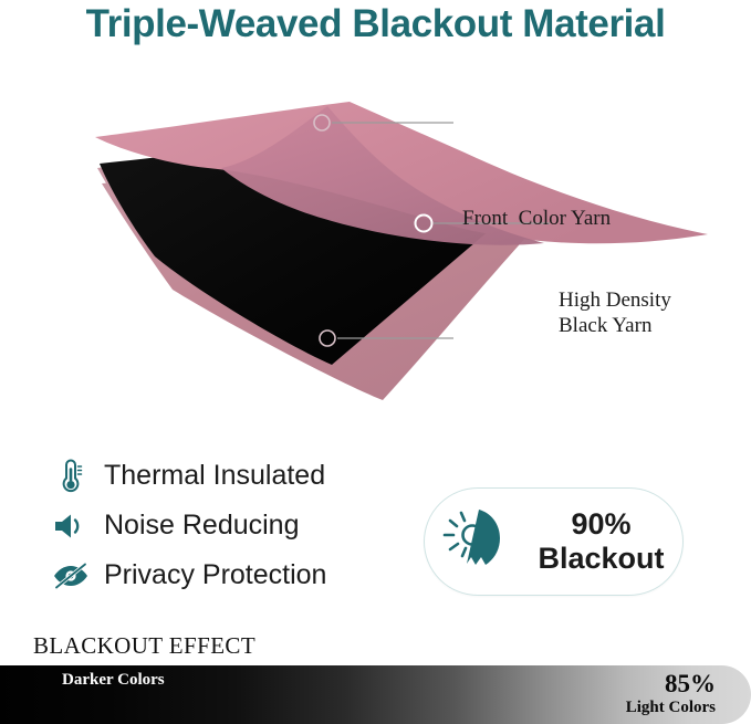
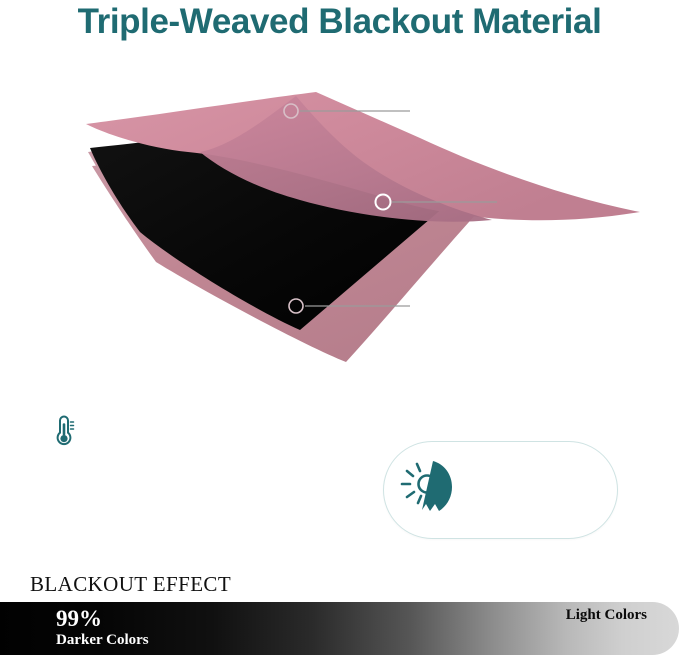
  Triple-Weaved Blackout Material
- Front Color Yarn
- High Density
- Black Yarn
- Thermal Insulated
- Noise Reducing
- Privacy Protection
- 90%
- Blackout
  BLACKOUT EFFECT
+ 99%
  Darker Colors
- 85%
  Light Colors
